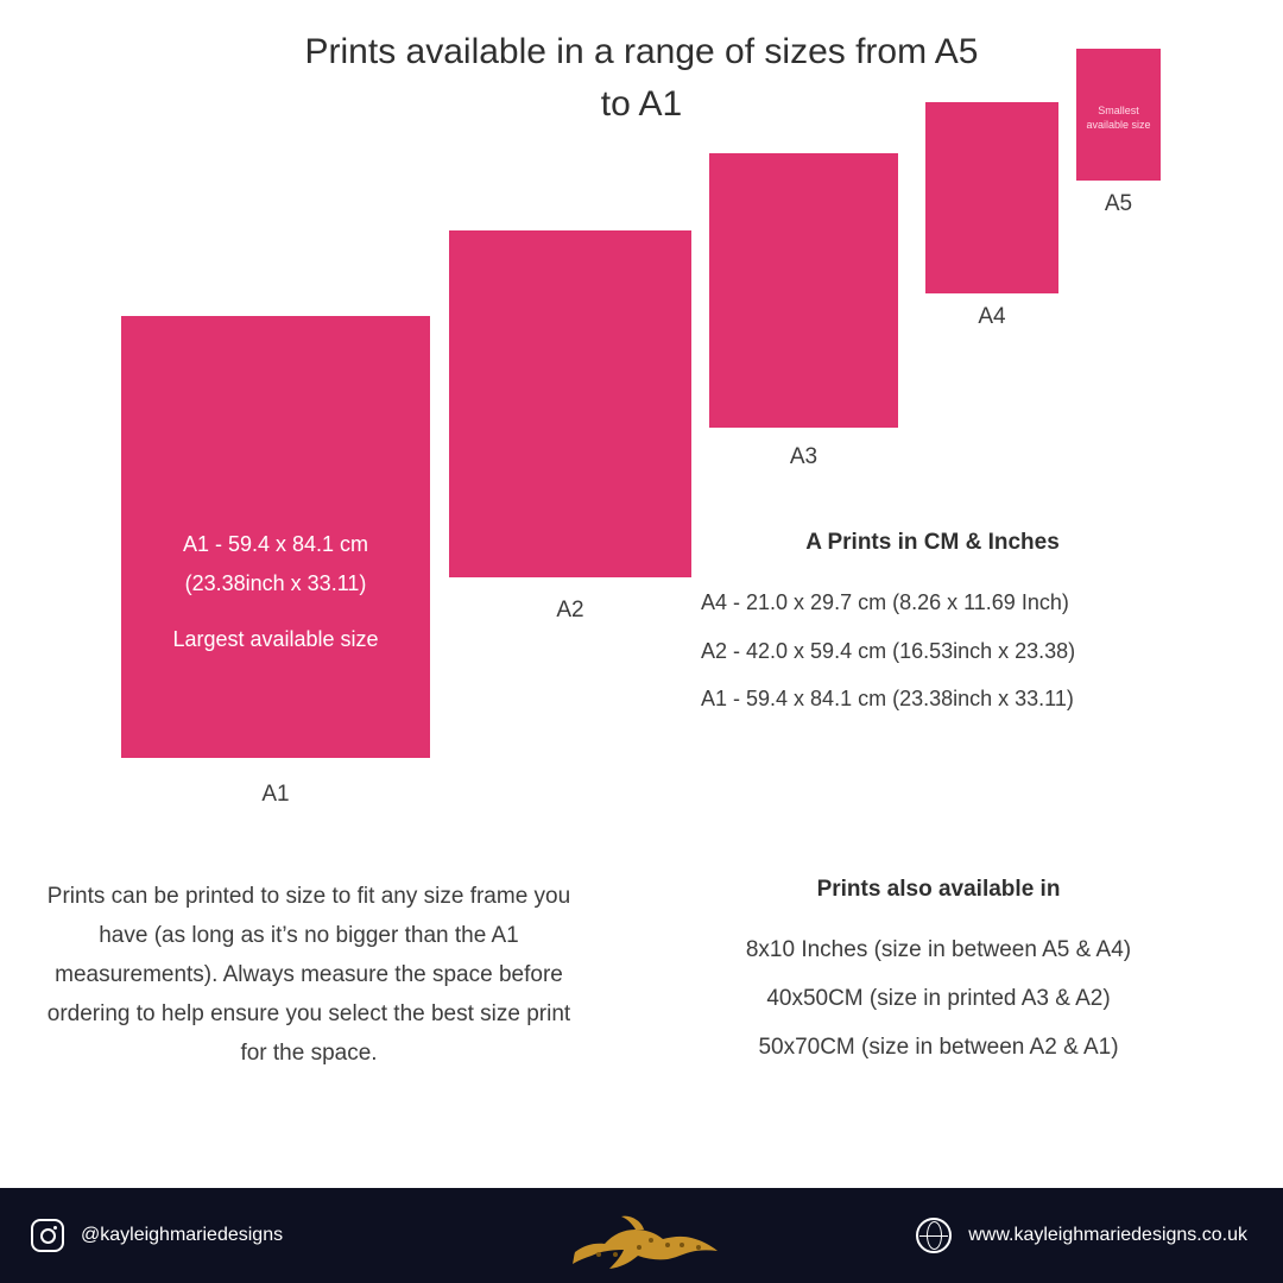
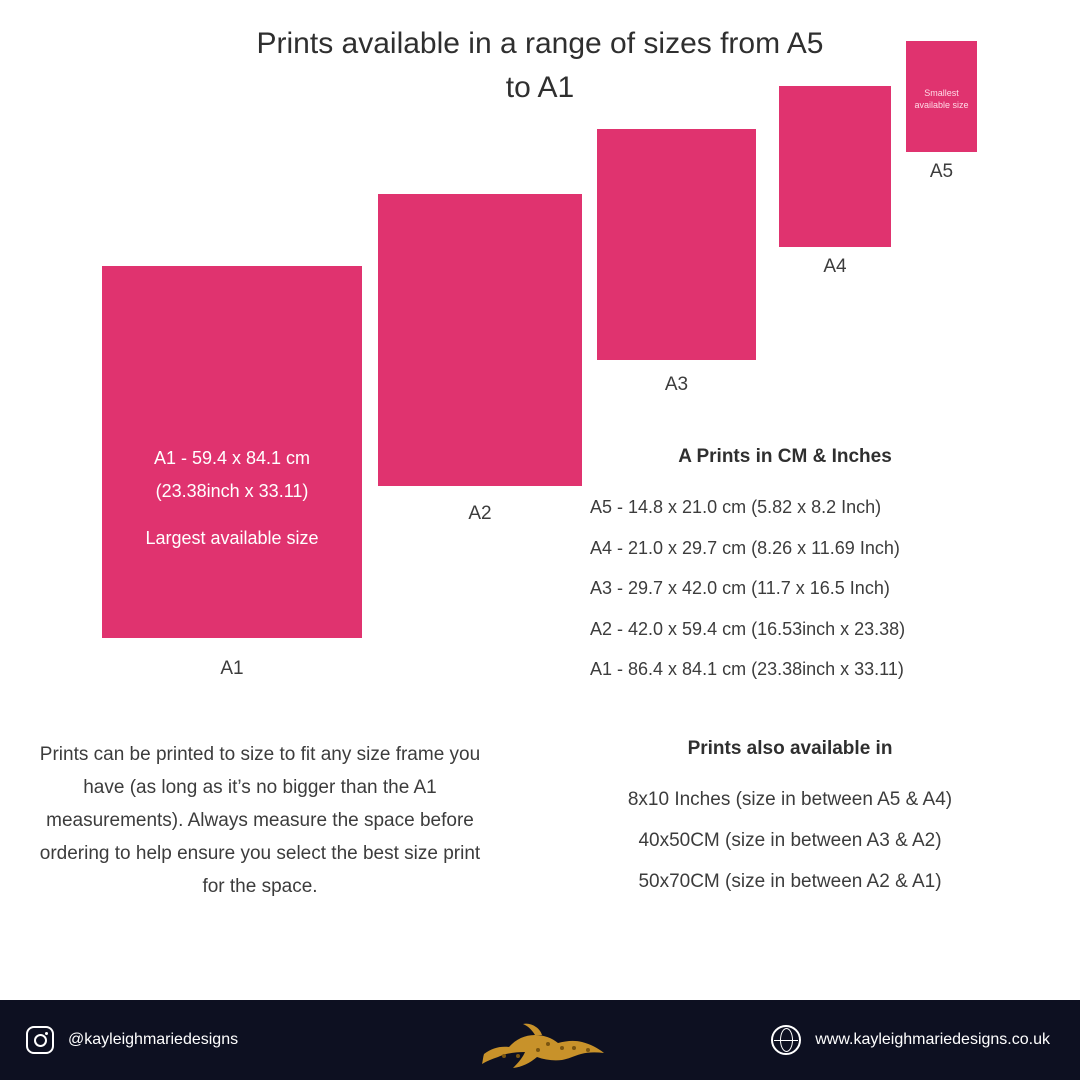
  Prints available in a range of sizes from A5 to A1
  A1 - 59.4 x 84.1 cm
  (23.38inch x 33.11) Largest available size
  A1
  A2
  A3
  A4
  Smallest
  available size
  A5
  A Prints in CM & Inches
+ A5 - 14.8 x 21.0 cm (5.82 x 8.2 Inch)
  A4 - 21.0 x 29.7 cm (8.26 x 11.69 Inch)
+ A3 - 29.7 x 42.0 cm (11.7 x 16.5 Inch)
  A2 - 42.0 x 59.4 cm (16.53inch x 23.38)
- A1 - 59.4 x 84.1 cm (23.38inch x 33.11)
+ A1 - 86.4 x 84.1 cm (23.38inch x 33.11)
  Prints can be printed to size to fit any size frame you have (as long as it’s no bigger than the A1 measurements). Always measure the space before ordering to help ensure you select the best size print for the space.
  Prints also available in
  8x10 Inches (size in between A5 & A4)
- 40x50CM (size in printed A3 & A2)
+ 40x50CM (size in between A3 & A2)
  50x70CM (size in between A2 & A1)
  @kayleighmariedesigns
  www.kayleighmariedesigns.co.uk
